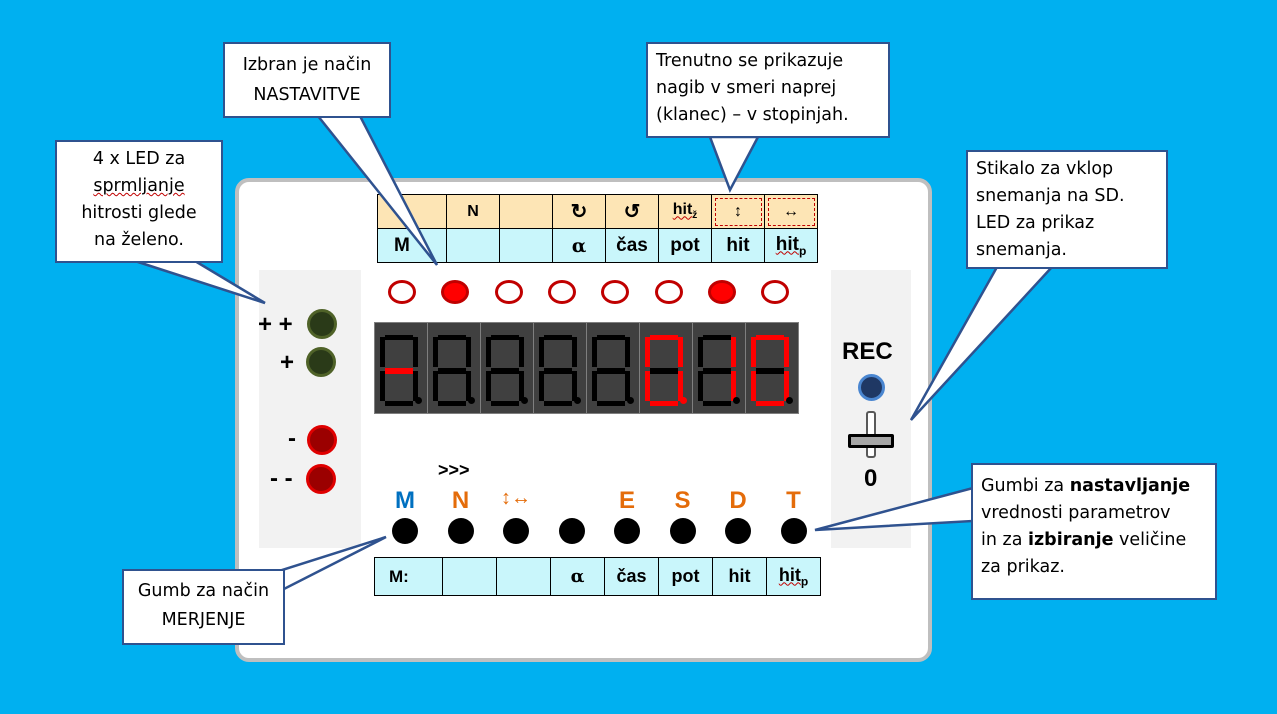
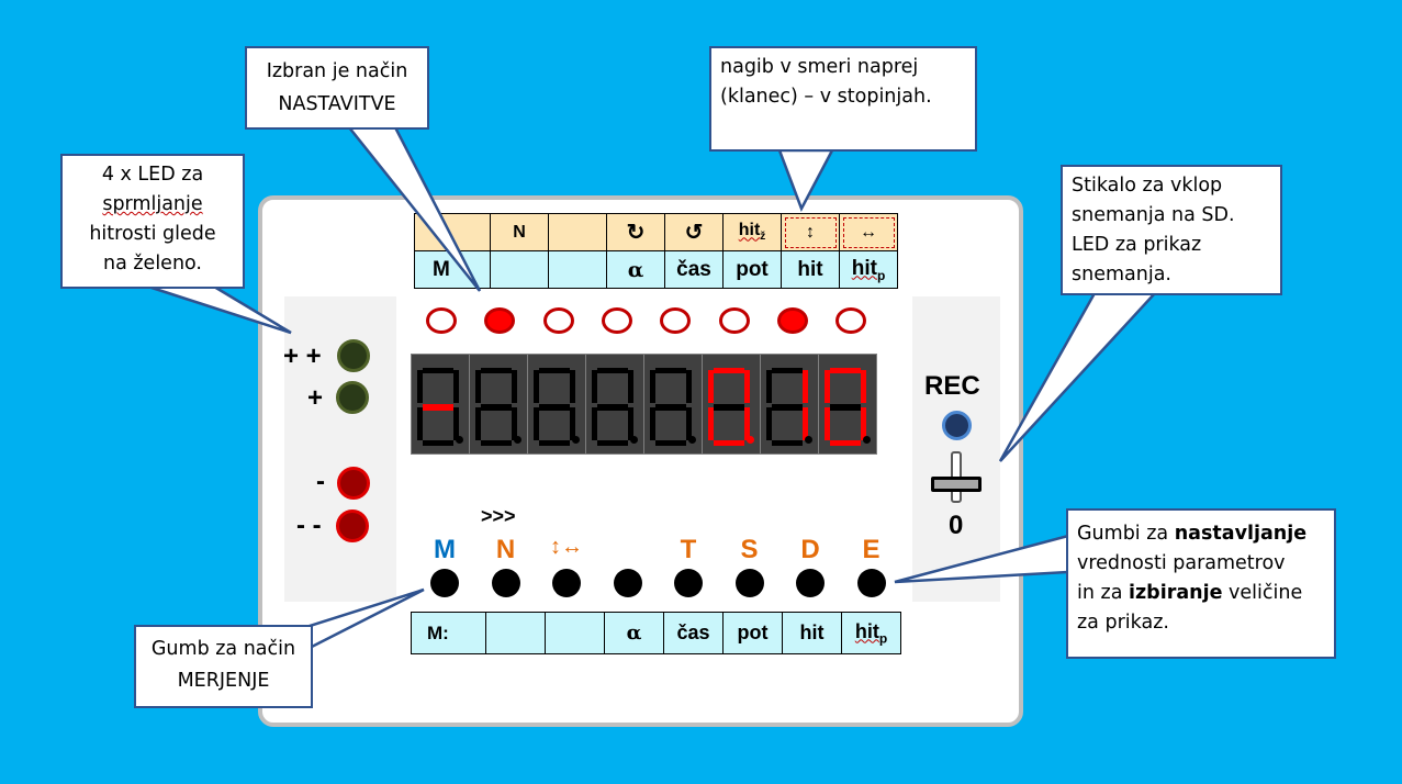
  	N		↻	↺	hitž	↕	↔
  M			α	čas	pot	hit	hitp
  + +
  +
  -
  - -
  REC
  0
  >>>
  M
  N
  ↕↔
- E
+ T
  S
  D
- T
+ E
  M:			α	čas	pot	hit	hitp
  Izbran je način
  NASTAVITVE
  4 x LED za
  sprmljanje
  hitrosti glede
  na želeno.
- Trenutno se prikazuje
  nagib v smeri naprej
  (klanec) – v stopinjah.
  Stikalo za vklop
  snemanja na SD.
  LED za prikaz
  snemanja.
  Gumbi za nastavljanje
  vrednosti parametrov
  in za izbiranje veličine
  za prikaz.
  Gumb za način
  MERJENJE
